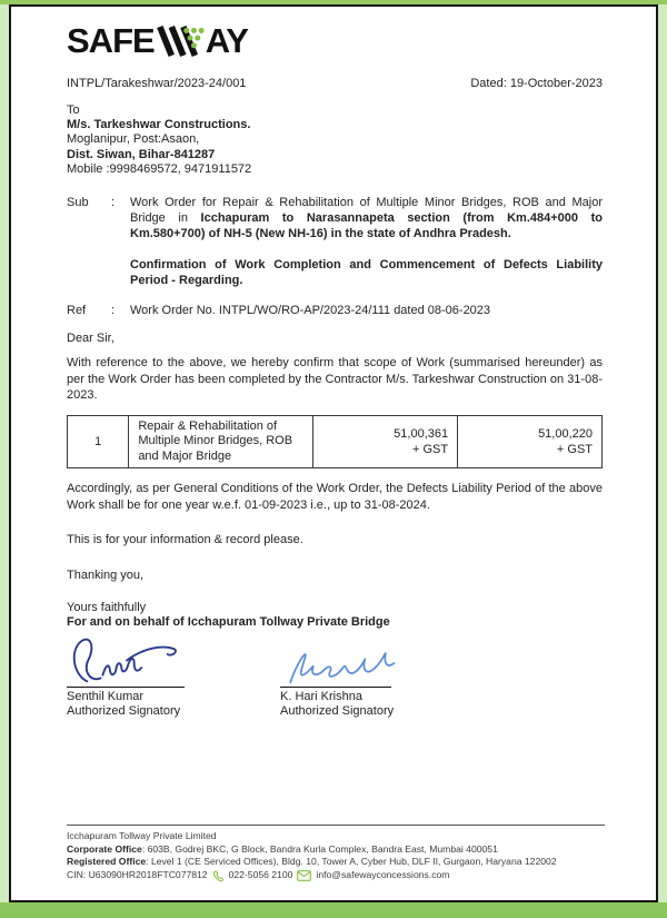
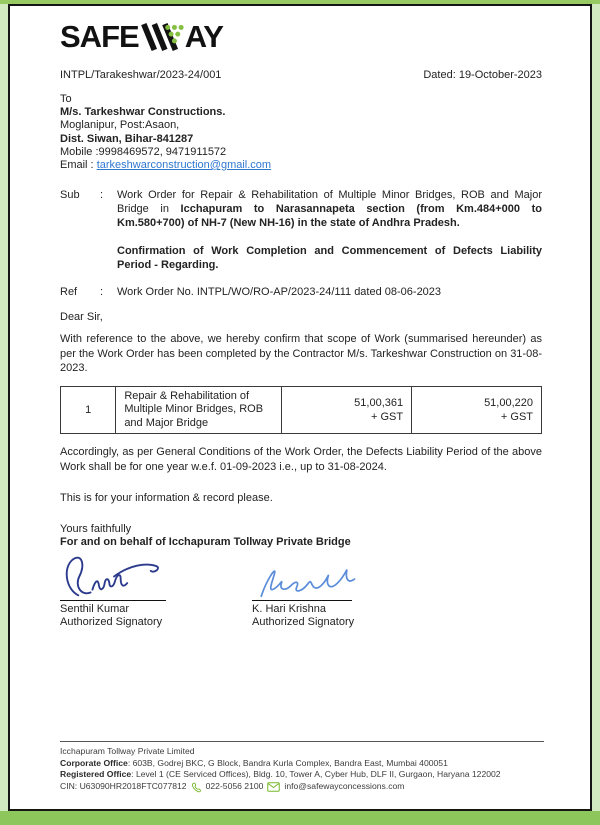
  SAFE
  AY
  INTPL/Tarakeshwar/2023-24/001
  Dated: 19-October-2023
  To
  M/s. Tarkeshwar Constructions.
  Moglanipur, Post:Asaon,
  Dist. Siwan, Bihar-841287
  Mobile :9998469572, 9471911572
+ Email : tarkeshwarconstruction@gmail.com
  Sub
  :
- Work Order for Repair & Rehabilitation of Multiple Minor Bridges, ROB and Major Bridge in Icchapuram to Narasannapeta section (from Km.484+000 to Km.580+700) of NH-5 (New NH-16) in the state of Andhra Pradesh.
+ Work Order for Repair & Rehabilitation of Multiple Minor Bridges, ROB and Major Bridge in Icchapuram to Narasannapeta section (from Km.484+000 to Km.580+700) of NH-7 (New NH-16) in the state of Andhra Pradesh.
  Confirmation of Work Completion and Commencement of Defects Liability Period - Regarding.
  Ref
  :
  Work Order No. INTPL/WO/RO-AP/2023-24/111 dated 08-06-2023
  Dear Sir,
  With reference to the above, we hereby confirm that scope of Work (summarised hereunder) as per the Work Order has been completed by the Contractor M/s. Tarkeshwar Construction on 31-08-2023.
  1	Repair & Rehabilitation of Multiple Minor Bridges, ROB and Major Bridge	51,00,361 + GST	51,00,220 + GST
  Accordingly, as per General Conditions of the Work Order, the Defects Liability Period of the above Work shall be for one year w.e.f. 01-09-2023 i.e., up to 31-08-2024.
  This is for your information & record please.
- Thanking you,
  Yours faithfully
  For and on behalf of Icchapuram Tollway Private Bridge
  Senthil Kumar
  Authorized Signatory
  K. Hari Krishna
  Authorized Signatory
  Icchapuram Tollway Private Limited
  Corporate Office: 603B, Godrej BKC, G Block, Bandra Kurla Complex, Bandra East, Mumbai 400051
  Registered Office: Level 1 (CE Serviced Offices), Bldg. 10, Tower A, Cyber Hub, DLF II, Gurgaon, Haryana 122002
  CIN: U63090HR2018FTC077812
  022-5056 2100
  info@safewayconcessions.com
